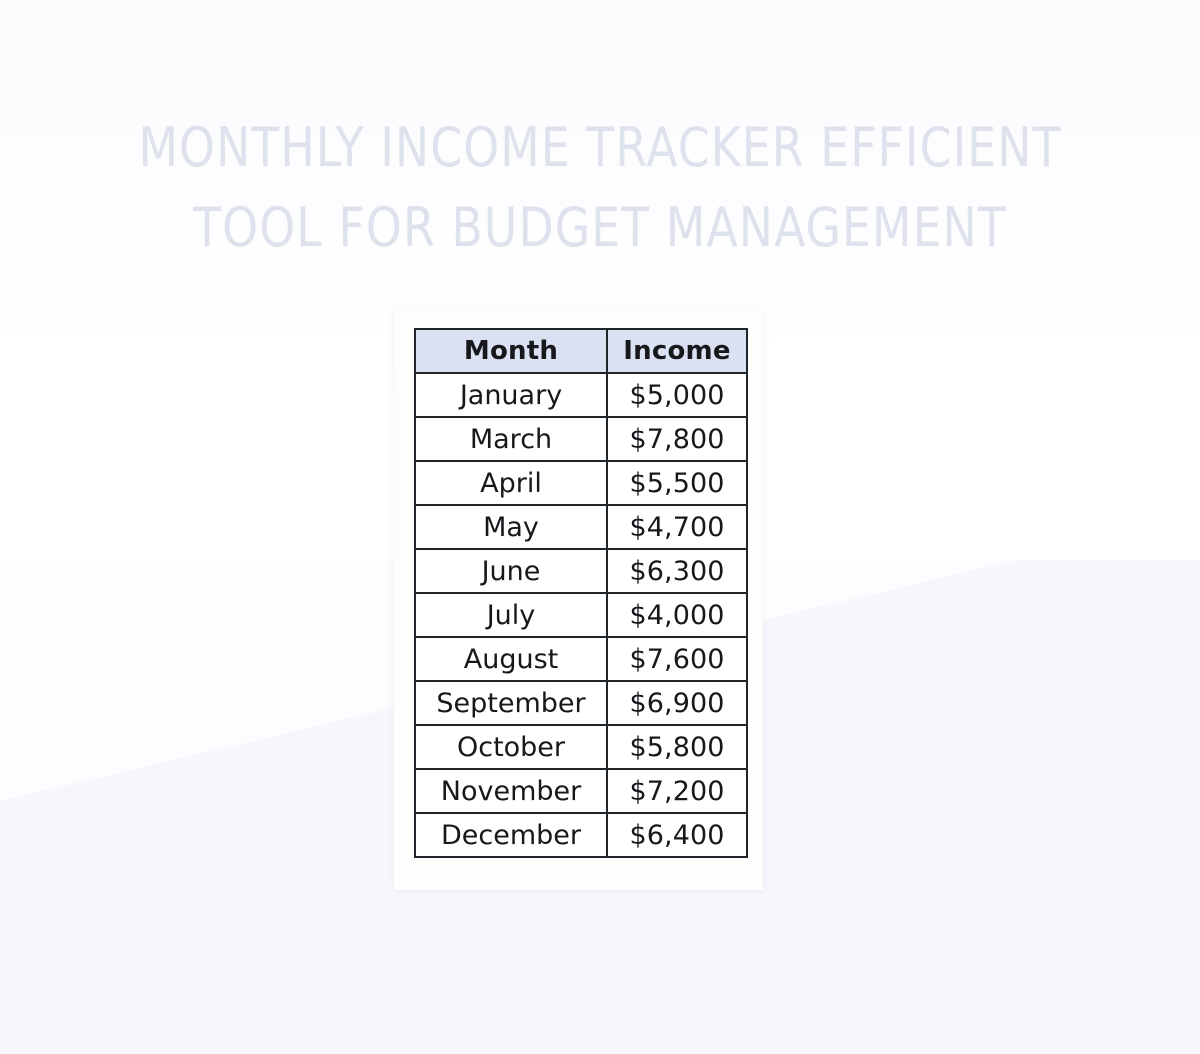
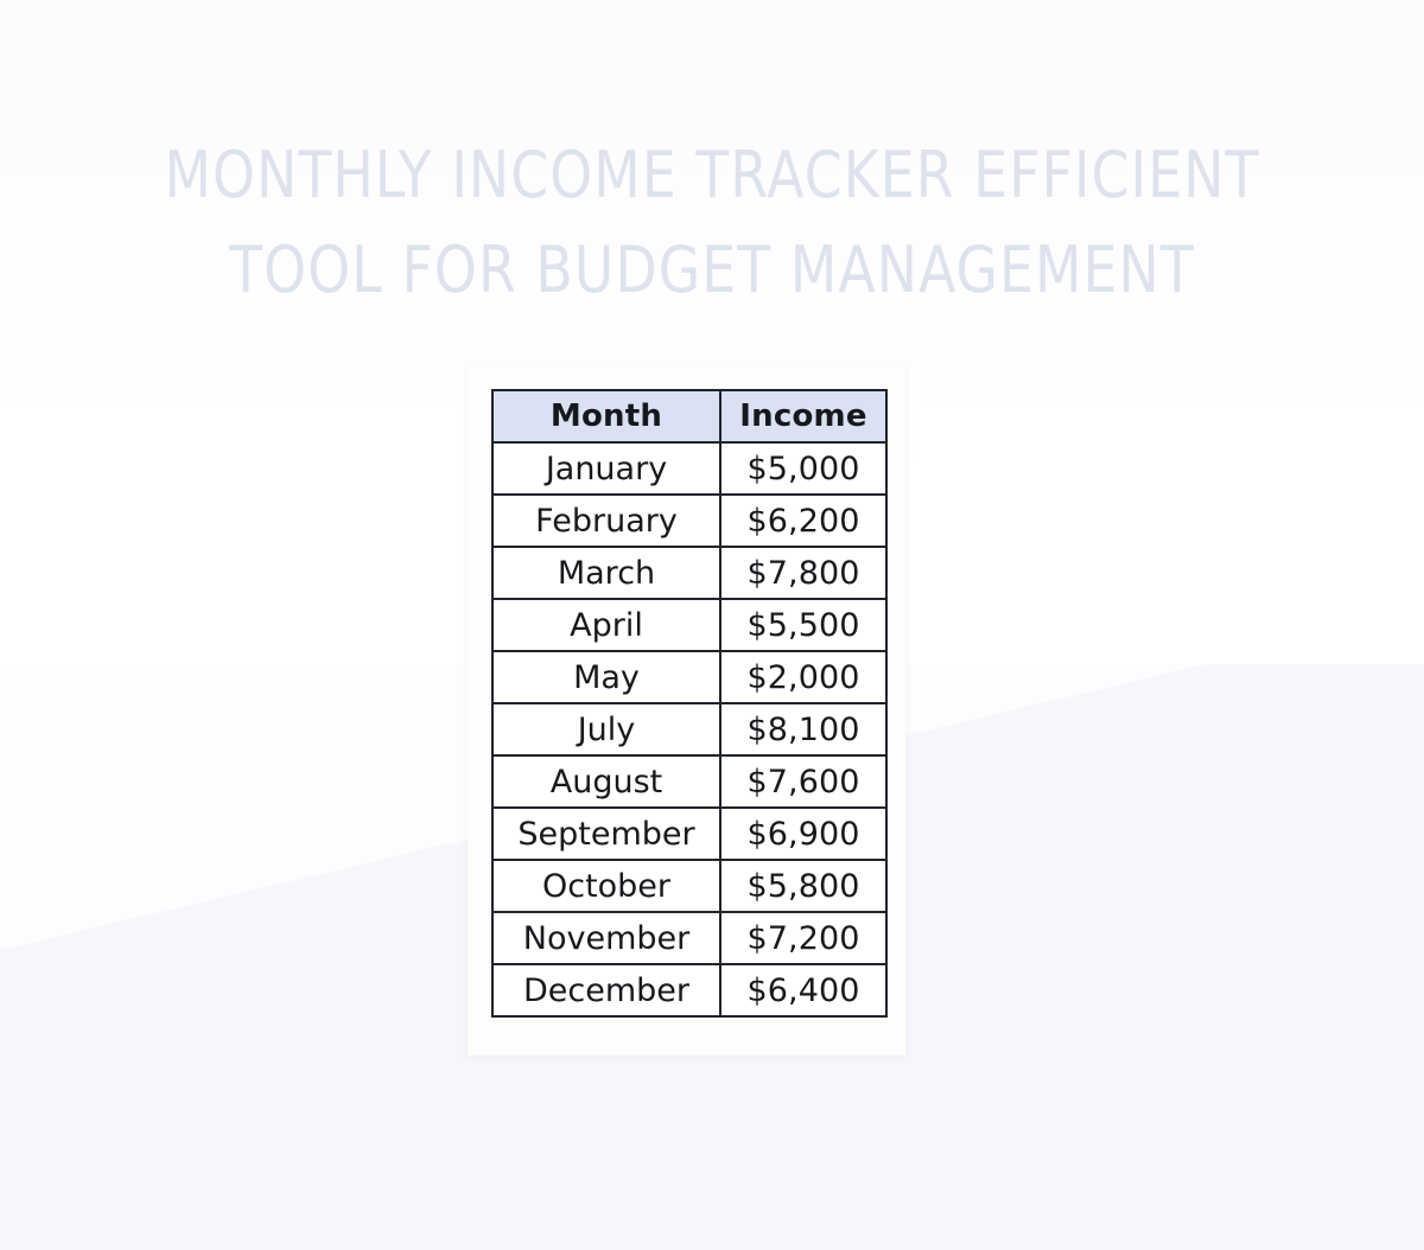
  MONTHLY INCOME TRACKER EFFICIENT
  TOOL FOR BUDGET MANAGEMENT
  Month	Income
  January	$5,000
+ February	$6,200
  March	$7,800
  April	$5,500
- May	$4,700
+ May	$2,000
- June	$6,300
- July	$4,000
+ July	$8,100
  August	$7,600
  September	$6,900
  October	$5,800
  November	$7,200
  December	$6,400
